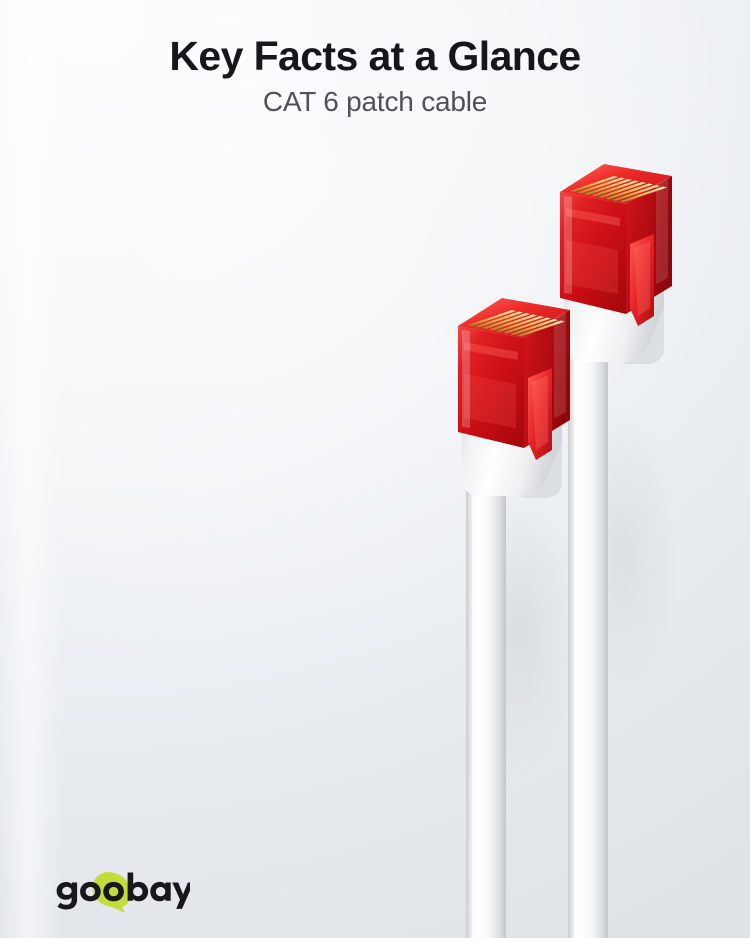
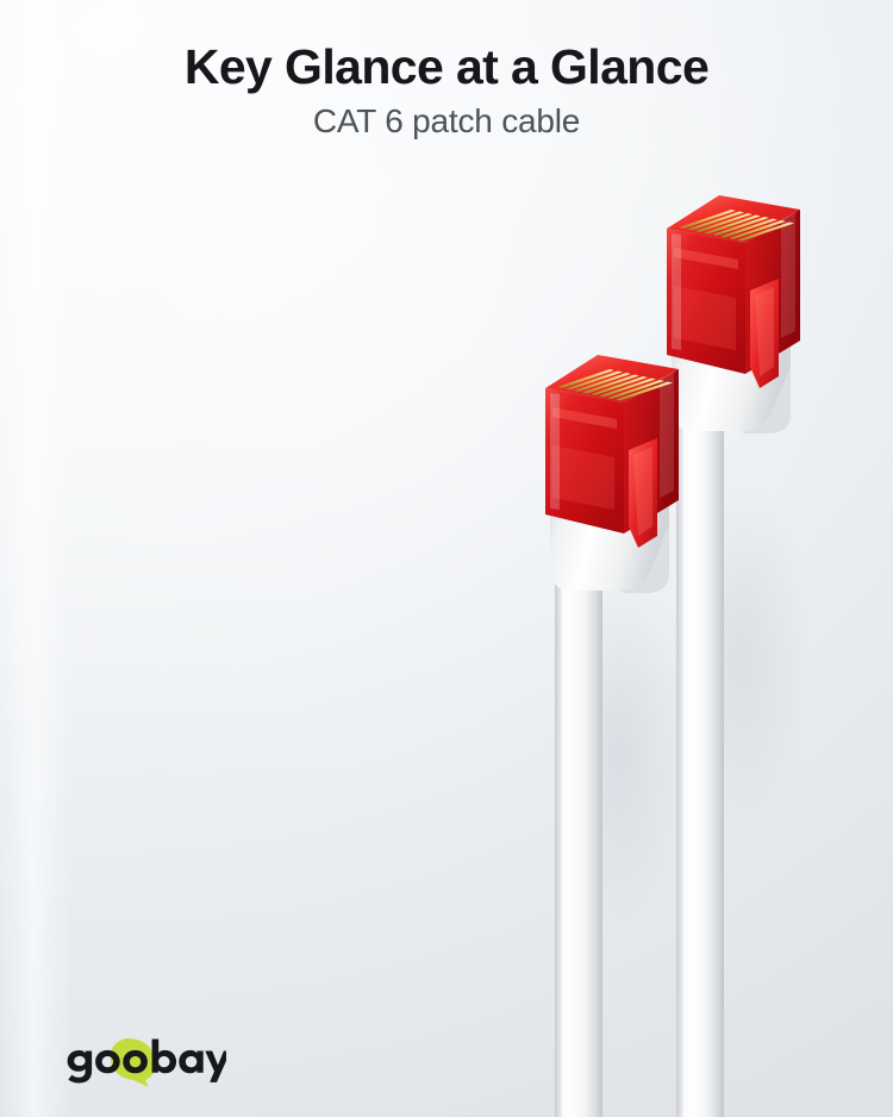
- Key Facts at a Glance
+ Key Glance at a Glance
  CAT 6 patch cable
